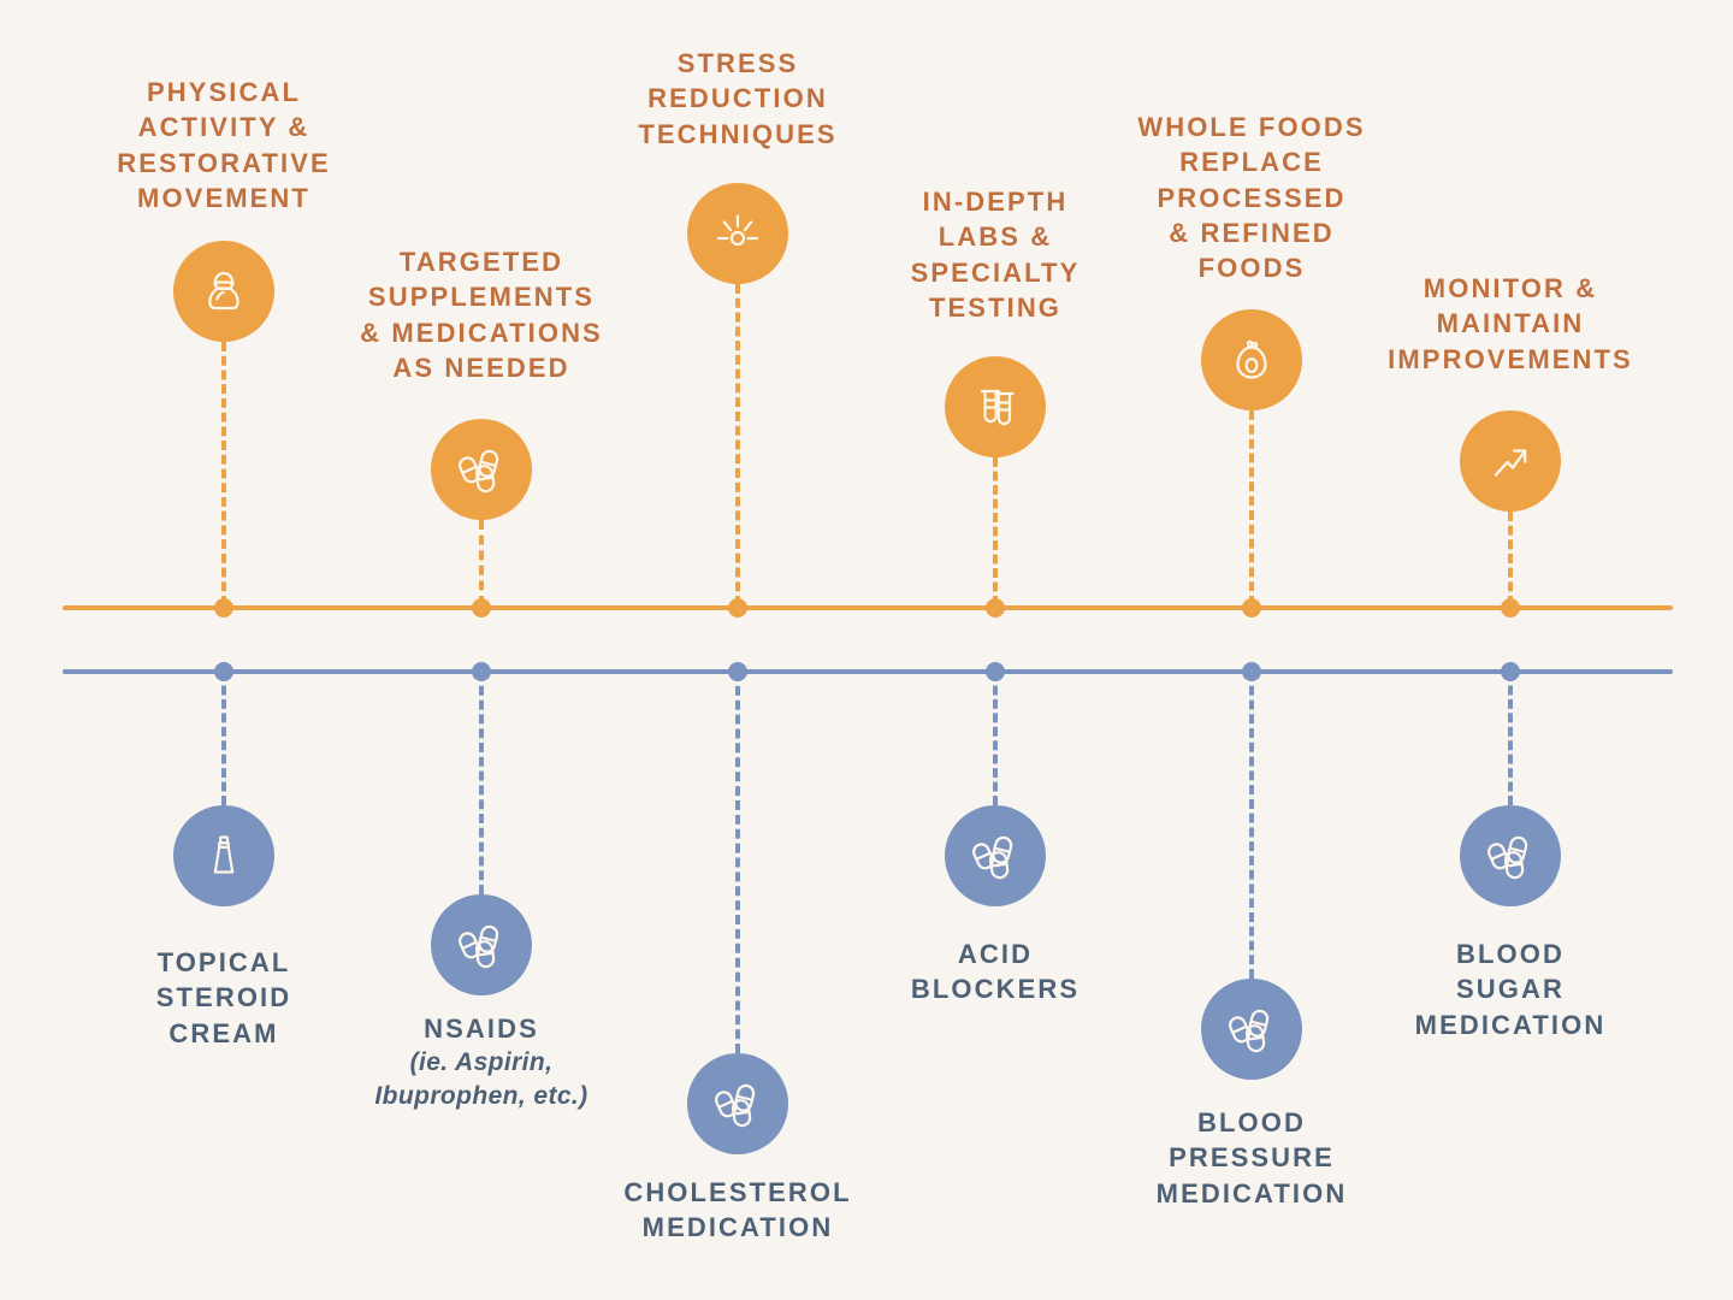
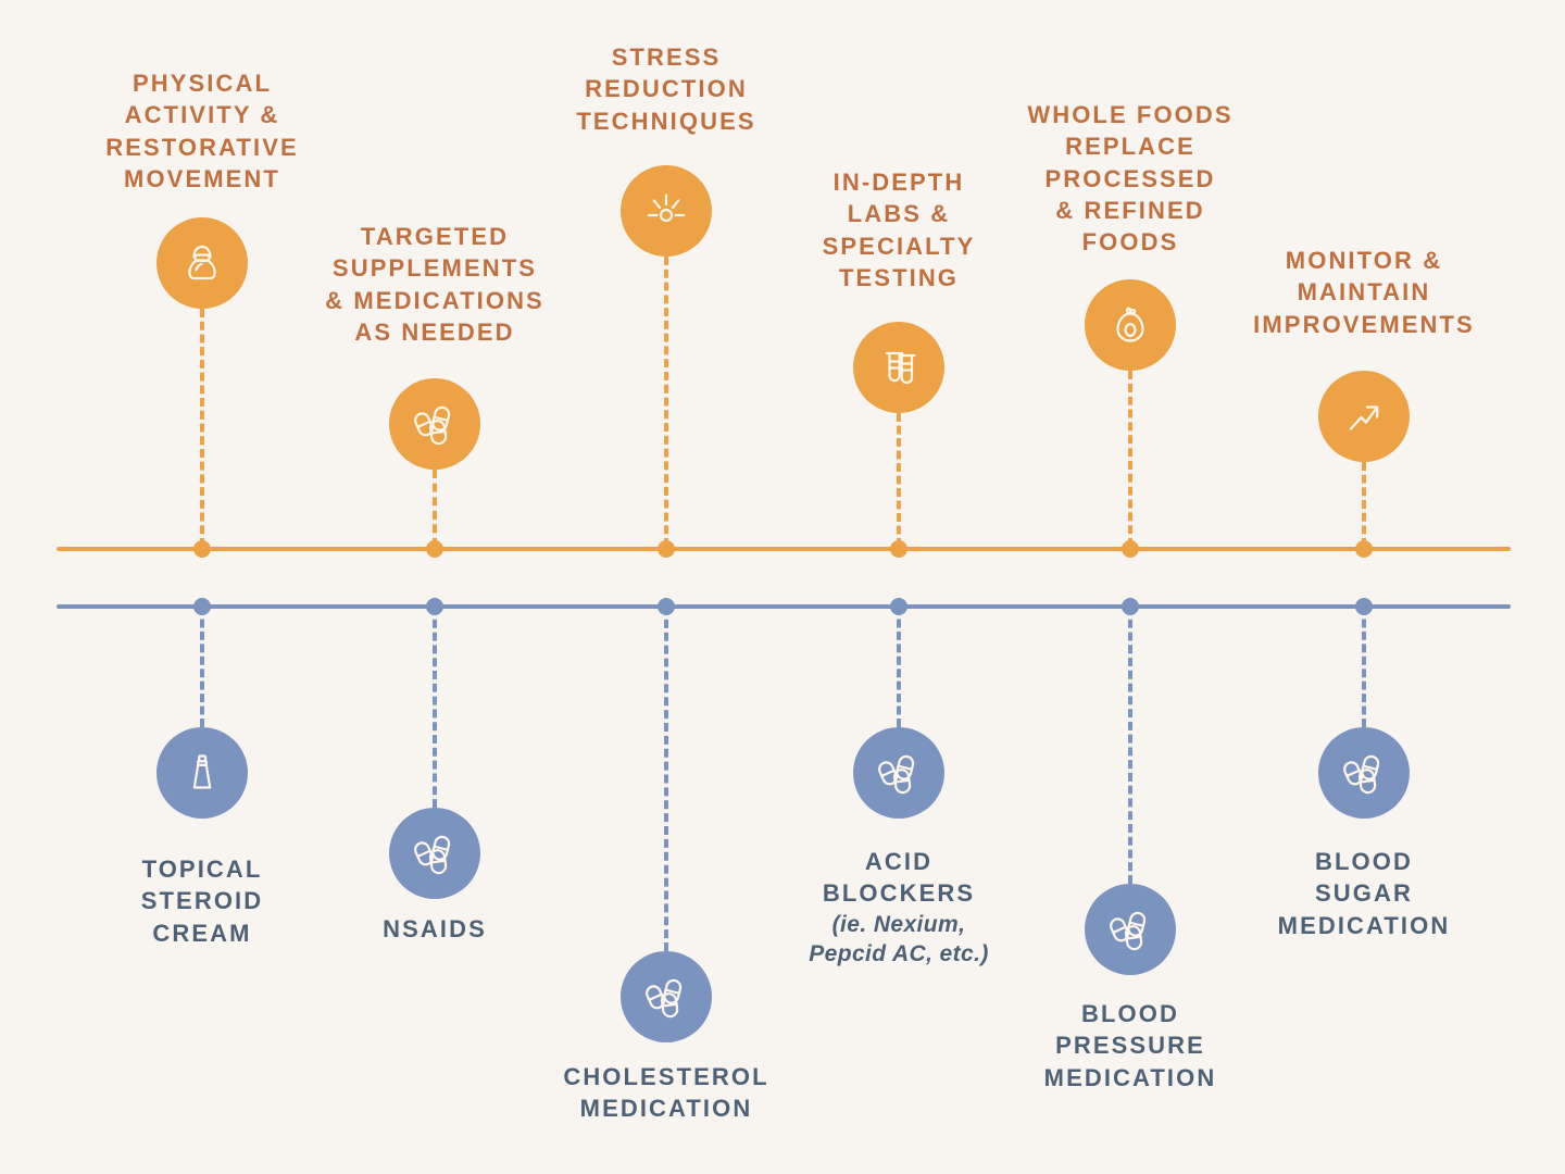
  PHYSICAL
  ACTIVITY &
  RESTORATIVE
  MOVEMENT
  TARGETED
  SUPPLEMENTS
  & MEDICATIONS
  AS NEEDED
  STRESS
  REDUCTION
  TECHNIQUES
  IN-DEPTH
  LABS &
  SPECIALTY
  TESTING
  WHOLE FOODS
  REPLACE
  PROCESSED
  & REFINED
  FOODS
  MONITOR &
  MAINTAIN
  IMPROVEMENTS
  TOPICAL
  STEROID
  CREAM
  NSAIDS
- (ie. Aspirin,
- Ibuprophen, etc.)
  CHOLESTEROL
  MEDICATION
  ACID
  BLOCKERS
+ (ie. Nexium,
+ Pepcid AC, etc.)
  BLOOD
  PRESSURE
  MEDICATION
  BLOOD
  SUGAR
  MEDICATION
